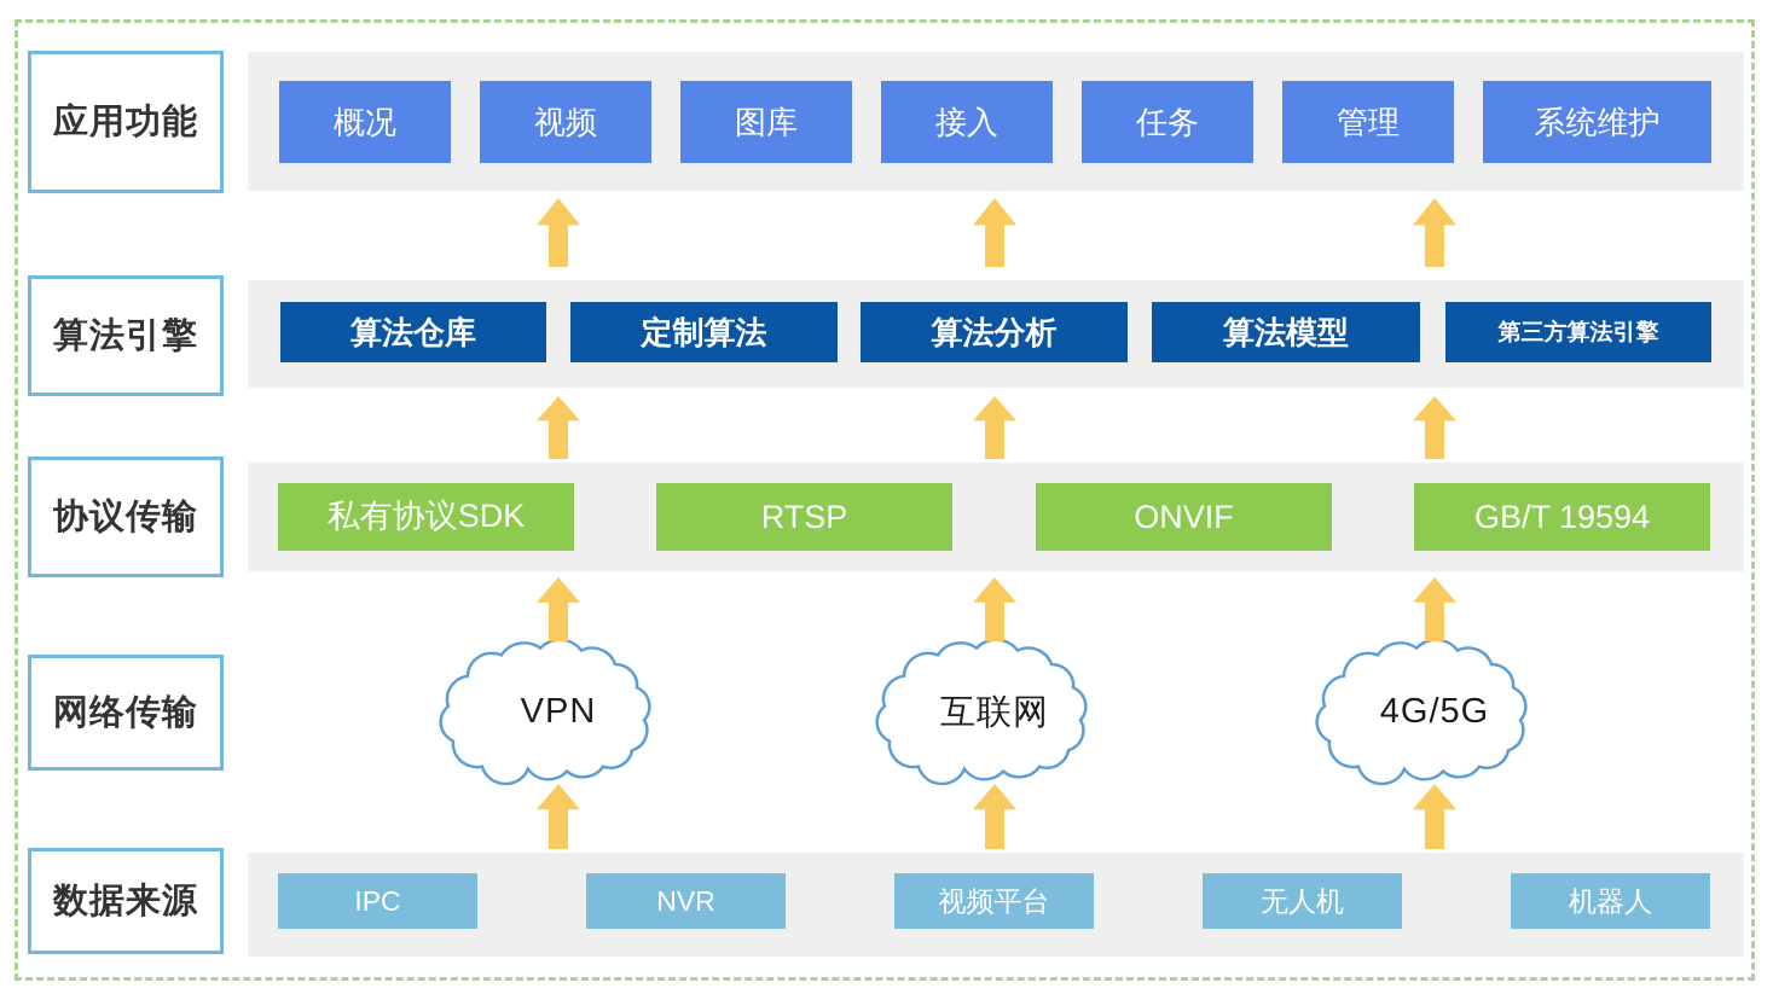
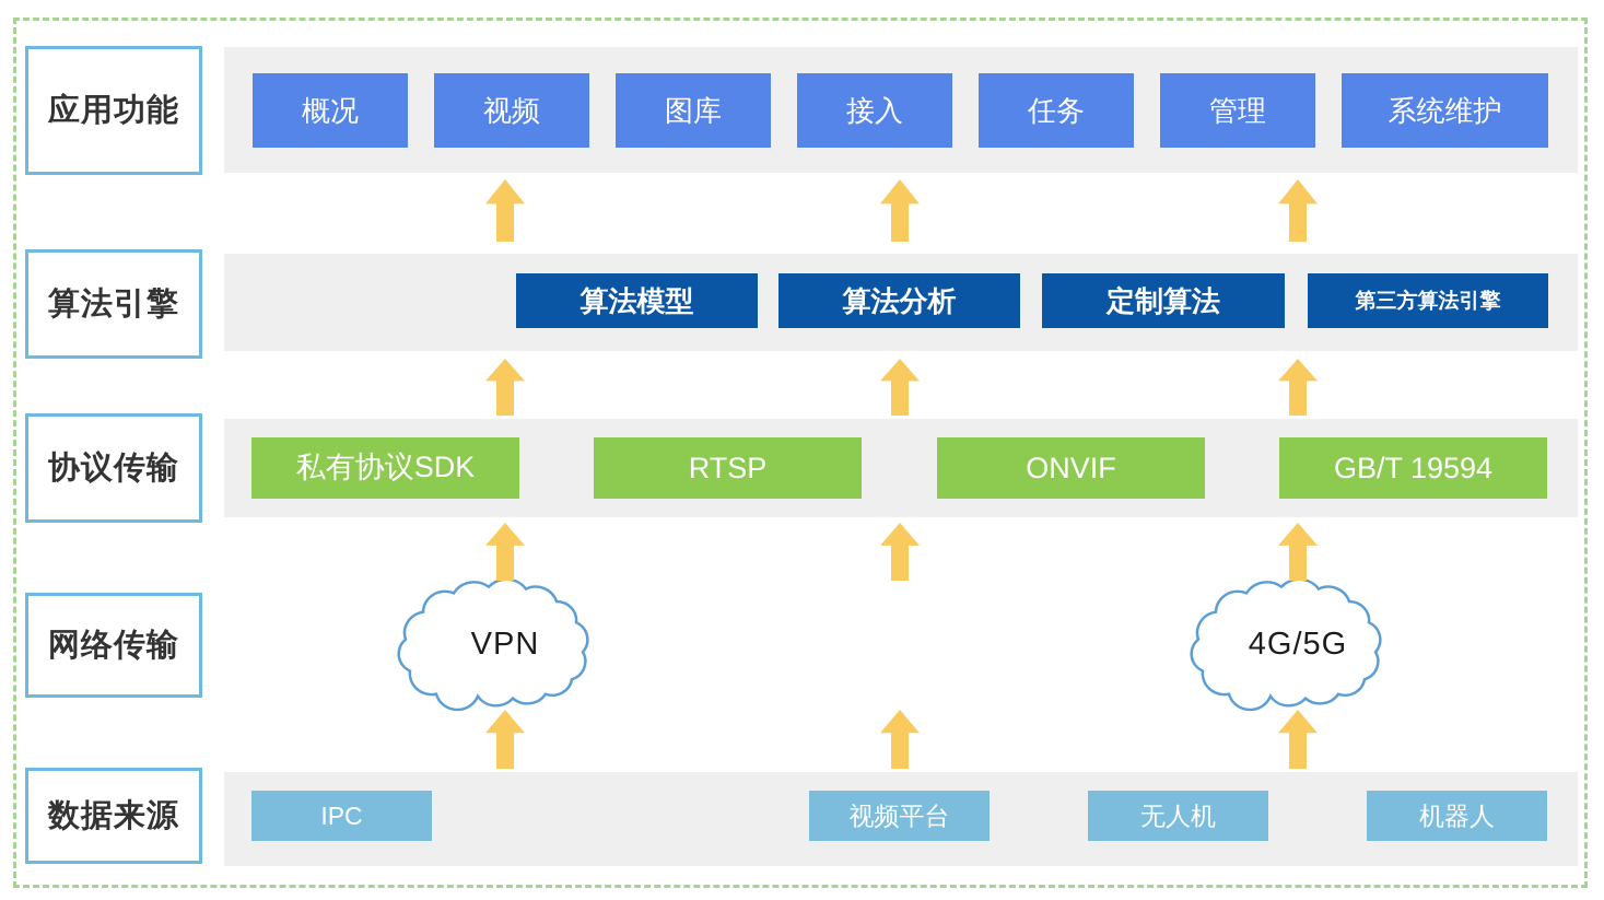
  应用功能
  算法引擎
  协议传输
  网络传输
  数据来源
  概况
  视频
  图库
  接入
  任务
  管理
  系统维护
- 算法仓库
- 定制算法
+ 算法模型
  算法分析
- 算法模型
+ 定制算法
  第三方算法引擎
  私有协议SDK
  RTSP
  ONVIF
  GB/T 19594
  VPN
- 互联网
  4G/5G
  IPC
- NVR
  视频平台
  无人机
  机器人
